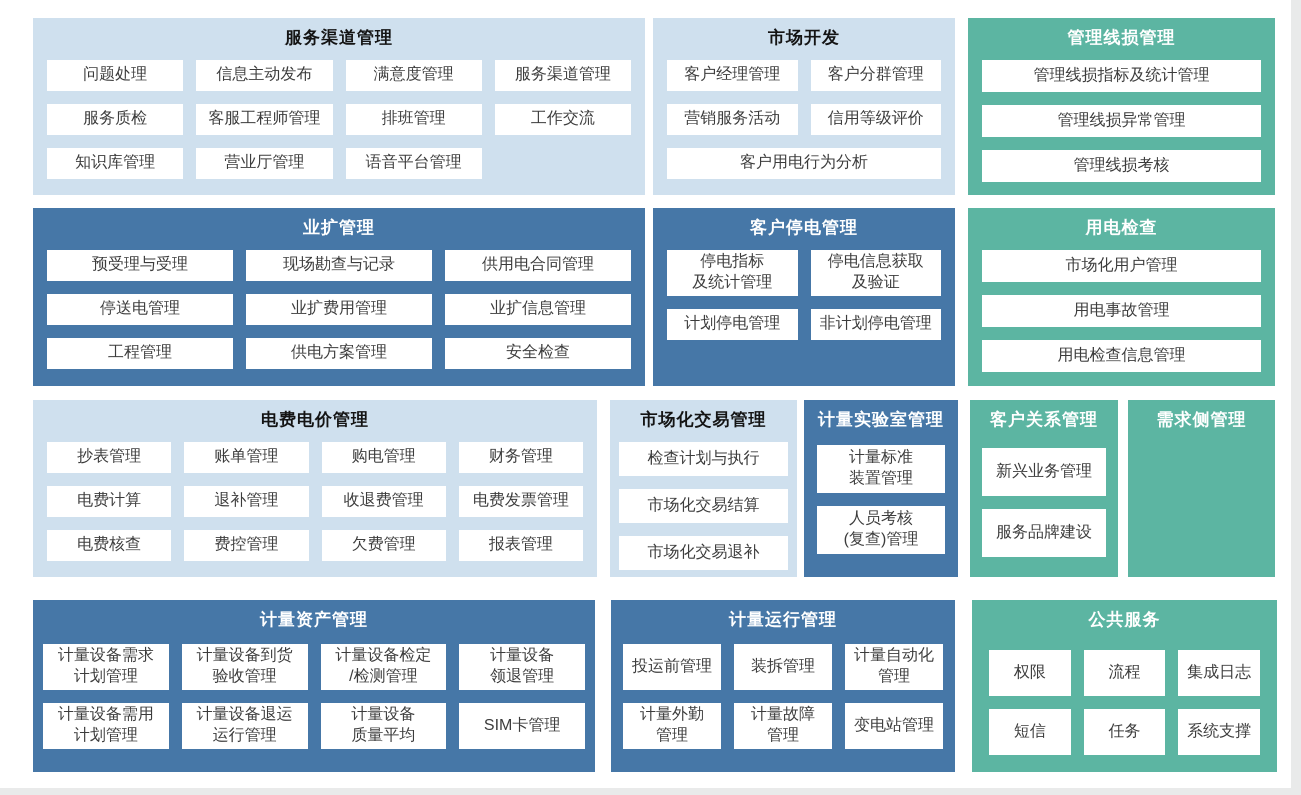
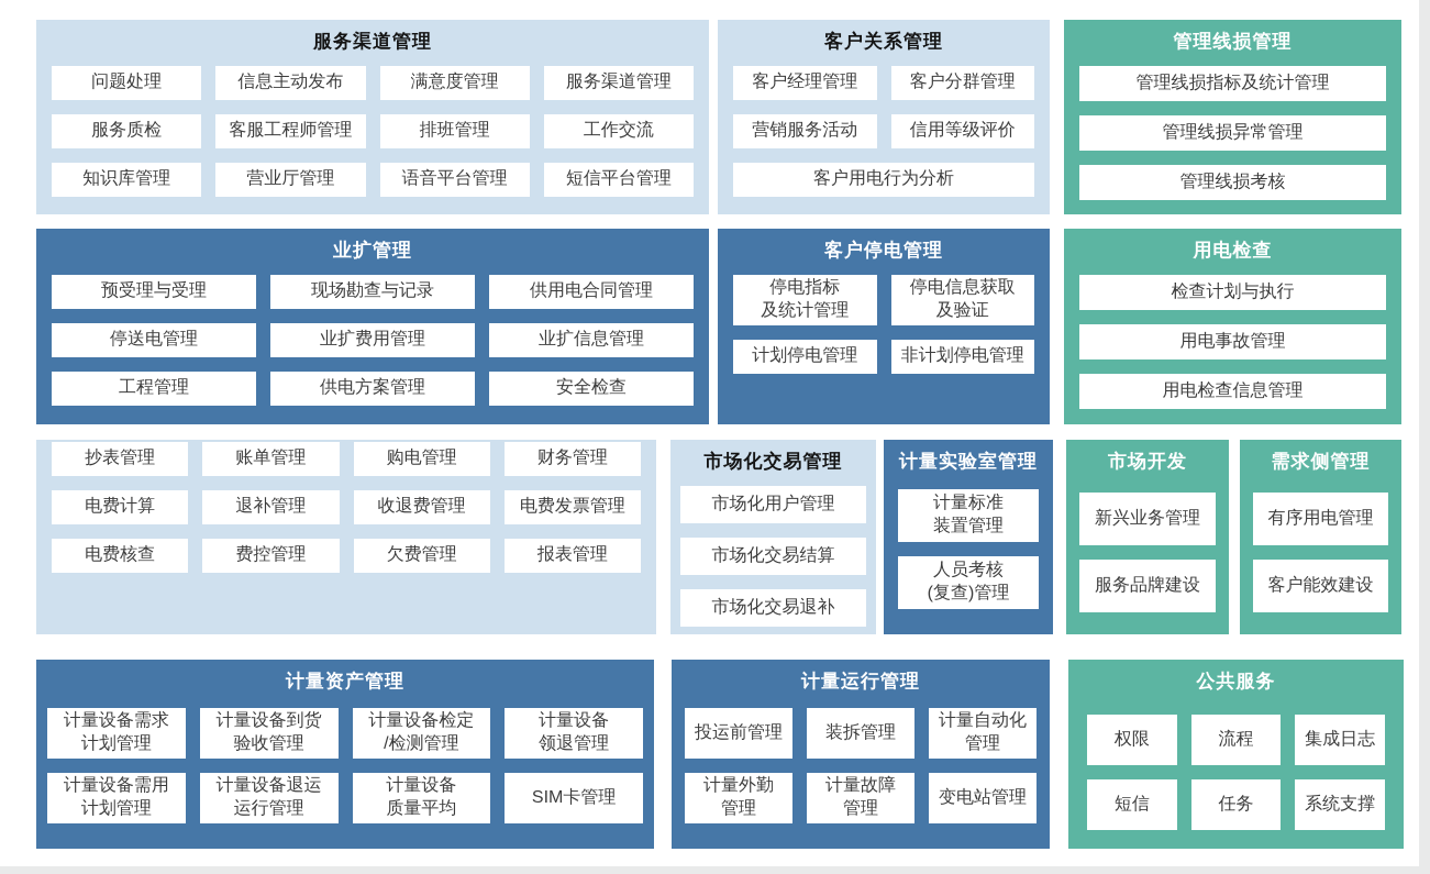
  服务渠道管理
  问题处理
  信息主动发布
  满意度管理
  服务渠道管理
  服务质检
  客服工程师管理
  排班管理
  工作交流
  知识库管理
  营业厅管理
  语音平台管理
+ 短信平台管理
- 市场开发
+ 客户关系管理
  客户经理管理
  客户分群管理
  营销服务活动
  信用等级评价
  客户用电行为分析
  管理线损管理
  管理线损指标及统计管理
  管理线损异常管理
  管理线损考核
  业扩管理
  预受理与受理
  现场勘查与记录
  供用电合同管理
  停送电管理
  业扩费用管理
  业扩信息管理
  工程管理
  供电方案管理
  安全检查
  客户停电管理
  停电指标
  及统计管理
  停电信息获取
  及验证
  计划停电管理
  非计划停电管理
  用电检查
- 市场化用户管理
+ 检查计划与执行
  用电事故管理
  用电检查信息管理
- 电费电价管理
  抄表管理
  账单管理
  购电管理
  财务管理
  电费计算
  退补管理
  收退费管理
  电费发票管理
  电费核查
  费控管理
  欠费管理
  报表管理
  市场化交易管理
- 检查计划与执行
+ 市场化用户管理
  市场化交易结算
  市场化交易退补
  计量实验室管理
  计量标准
  装置管理
  人员考核
  (复查)管理
- 客户关系管理
+ 市场开发
  新兴业务管理
  服务品牌建设
  需求侧管理
+ 有序用电管理
+ 客户能效建设
  计量资产管理
  计量设备需求
  计划管理
  计量设备到货
  验收管理
  计量设备检定
  /检测管理
  计量设备
  领退管理
  计量设备需用
  计划管理
  计量设备退运
  运行管理
  计量设备
  质量平均
  SIM卡管理
  计量运行管理
  投运前管理
  装拆管理
  计量自动化
  管理
  计量外勤
  管理
  计量故障
  管理
  变电站管理
  公共服务
  权限
  流程
  集成日志
  短信
  任务
  系统支撑
